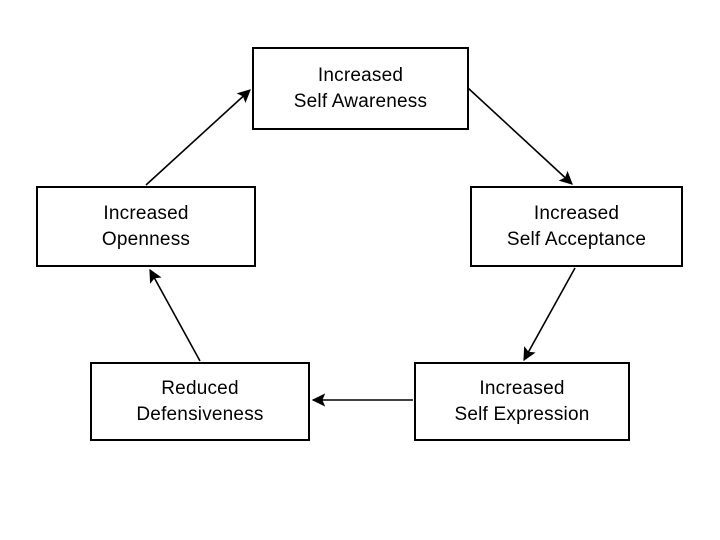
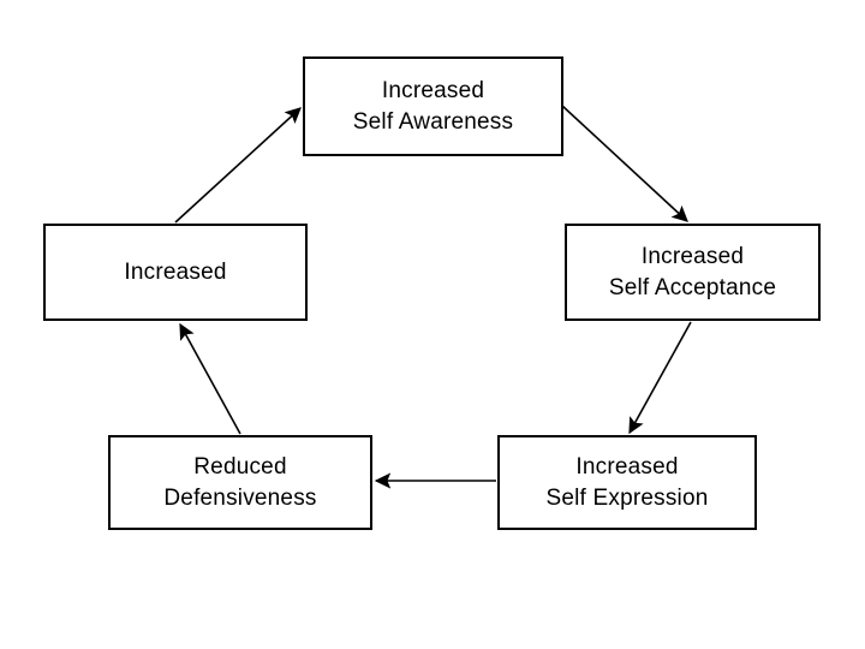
  Increased
  Self Awareness
  Increased
  Self Acceptance
  Increased
  Self Expression
  Reduced
  Defensiveness
  Increased
- Openness
